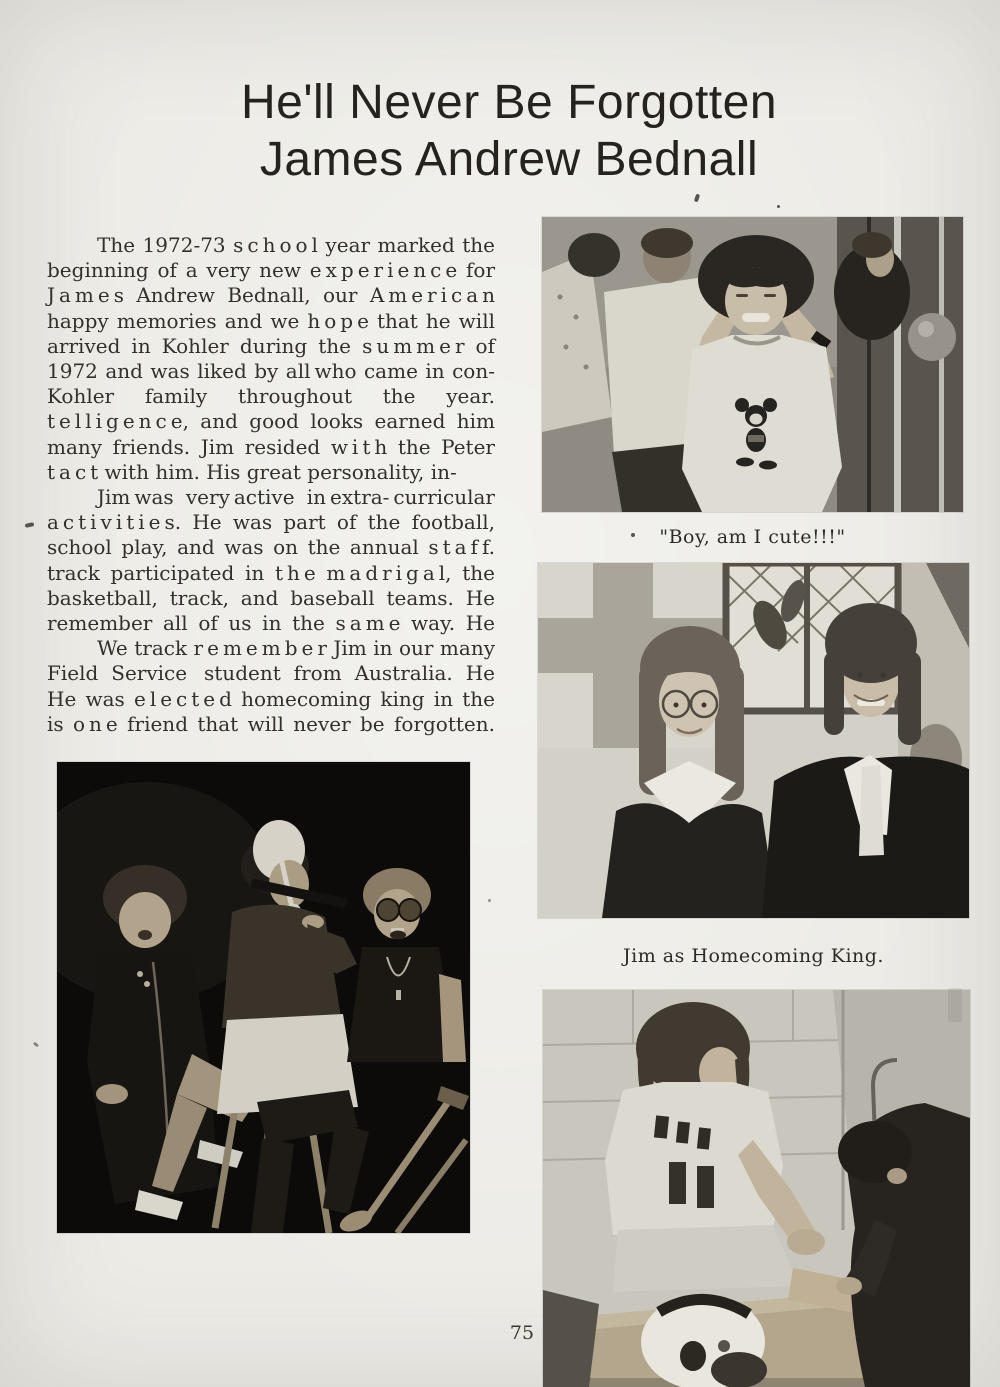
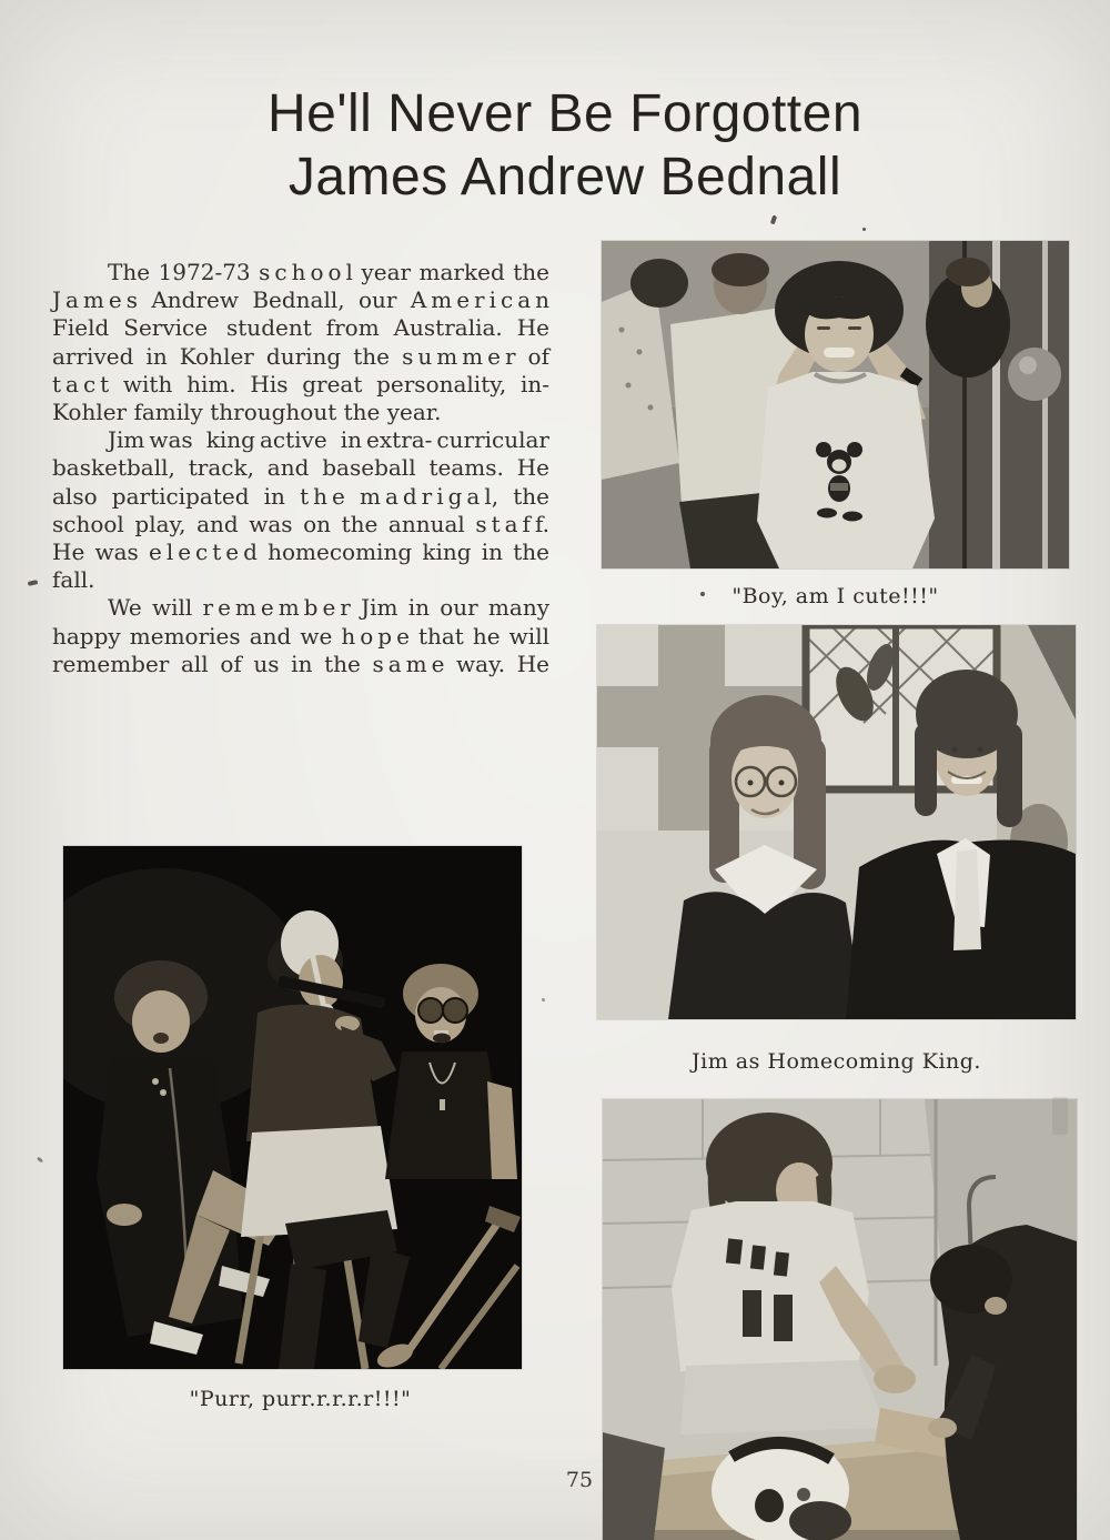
  He'll Never Be Forgotten
  James Andrew Bednall
  The 1972-73 s c h o o l year marked the
- beginning of a very new e x p e r i e n c e for
  J a m e s Andrew Bednall, our A m e r i c a n
- happy memories and we h o p e that he will
+ Field Service student from Australia. He
  arrived in Kohler during the s u m m e r of
- 1972 and was liked by all who came in con-
- Kohler family throughout the year.
+ t a c t with him. His great personality, in-
- t e l l i g e n c e, and good looks earned him
- many friends. Jim resided w i t h the Peter
- t a c t with him. His great personality, in-
+ Kohler family throughout the year.
- Jim was very active in extra- curricular
+ Jim was king active in extra- curricular
- a c t i v i t i e s. He was part of the football,
- school play, and was on the annual s t a f f.
+ basketball, track, and baseball teams. He
- track participated in t h e m a d r i g a l, the
+ also participated in t h e m a d r i g a l, the
- basketball, track, and baseball teams. He
+ school play, and was on the annual s t a f f.
- remember all of us in the s a m e way. He
+ He was e l e c t e d homecoming king in the
+ fall.
- We track r e m e m b e r Jim in our many
+ We will r e m e m b e r Jim in our many
- Field Service student from Australia. He
+ happy memories and we h o p e that he will
- He was e l e c t e d homecoming king in the
+ remember all of us in the s a m e way. He
- is o n e friend that will never be forgotten.
  "Boy, am I cute!!!"
  Jim as Homecoming King.
+ "Purr, purr.r.r.r.r!!!"
  75
